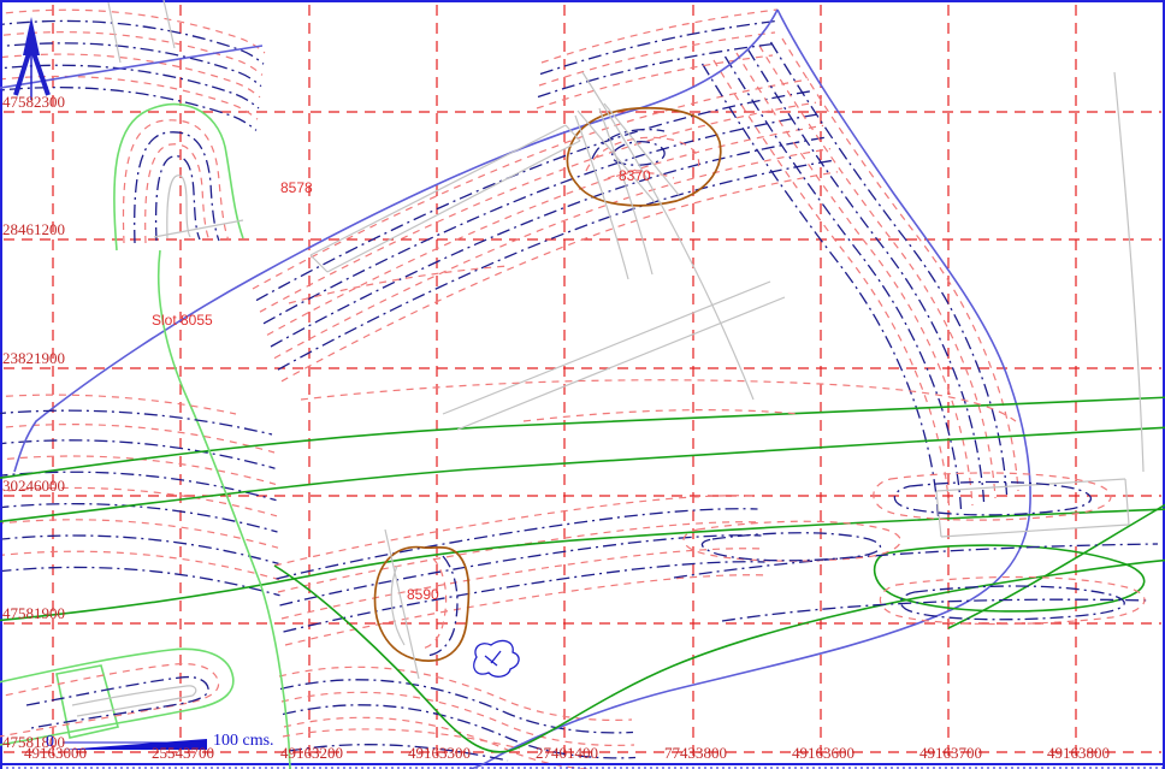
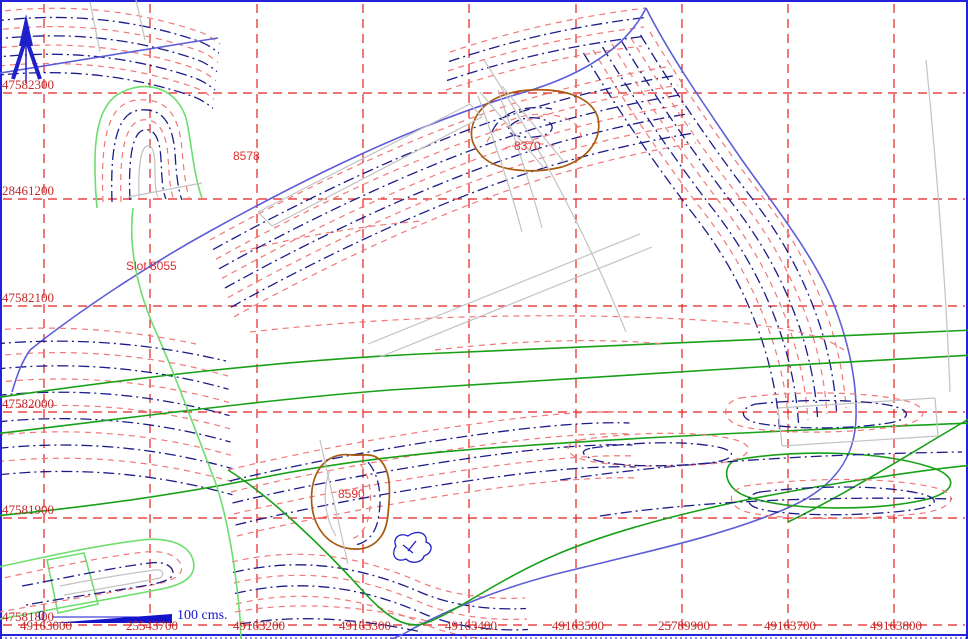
  47582300
  28461200
- 23821900
+ 47582100
- 30246000
+ 47582000
  47581900
  47581800
  49163000
  25543700
  49163200
  49163300
- 27401400
+ 49163400
- 77433800
+ 49163500
- 49163600
+ 25789900
  49163700
  49163800
  8578
  8370
  Slot 8055
  8590
  0
  100 cms.
